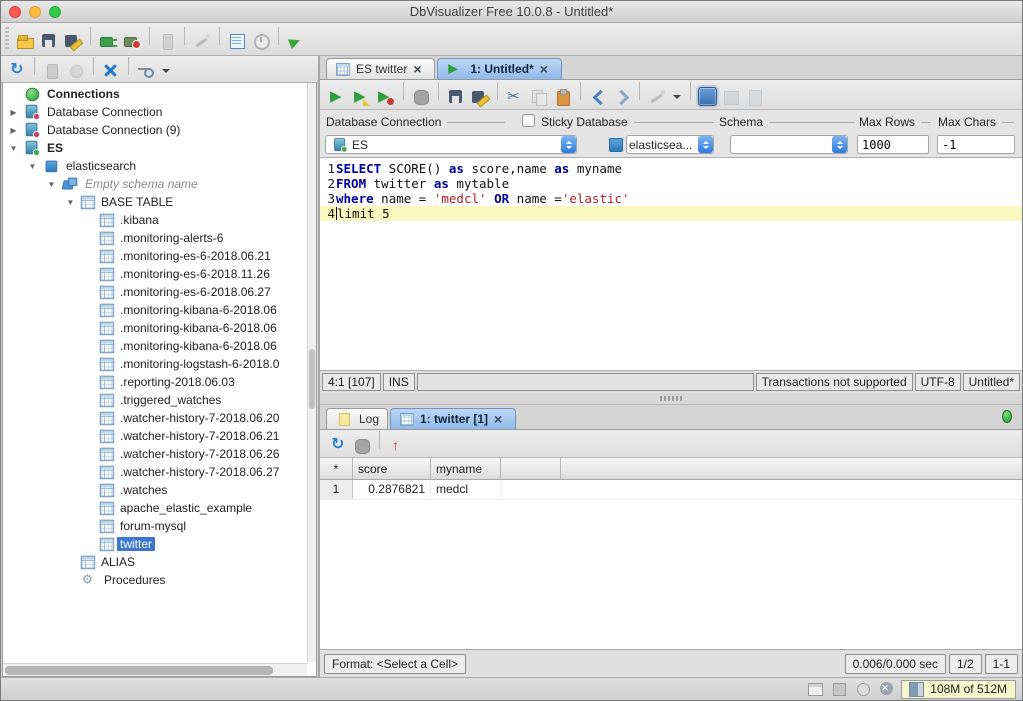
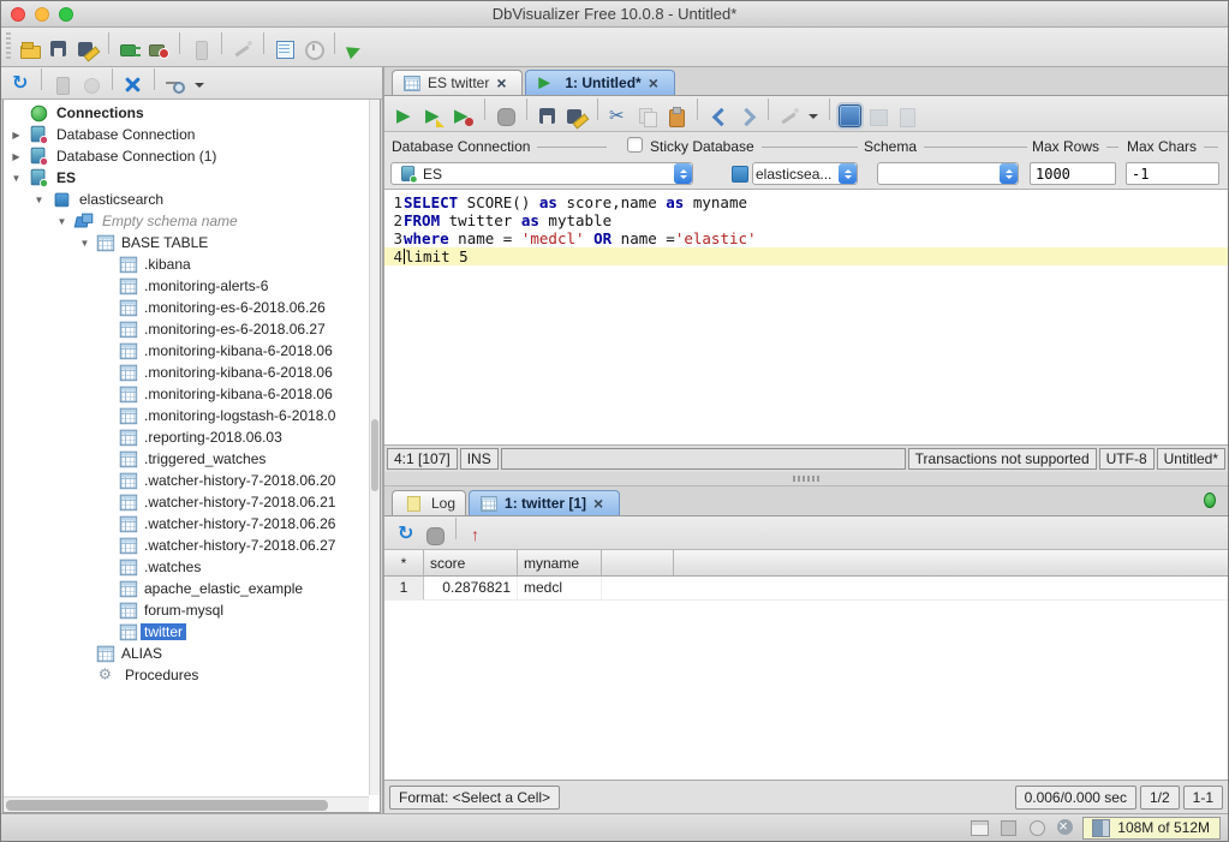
  DbVisualizer Free 10.0.8 - Untitled*
  Connections
  ▶
  Database Connection
  ▶
- Database Connection (9)
+ Database Connection (1)
  ▼
  ES
  ▼
  elasticsearch
  ▼
  Empty schema name
  ▼
  BASE TABLE
  .kibana
  .monitoring-alerts-6
- .monitoring-es-6-2018.06.21
- .monitoring-es-6-2018.11.26
+ .monitoring-es-6-2018.06.26
  .monitoring-es-6-2018.06.27
  .monitoring-kibana-6-2018.06
  .monitoring-kibana-6-2018.06
  .monitoring-kibana-6-2018.06
  .monitoring-logstash-6-2018.0
  .reporting-2018.06.03
  .triggered_watches
  .watcher-history-7-2018.06.20
  .watcher-history-7-2018.06.21
  .watcher-history-7-2018.06.26
  .watcher-history-7-2018.06.27
  .watches
  apache_elastic_example
  forum-mysql
  twitter
  ALIAS
  Procedures
  ES twitter
  1: Untitled*
  Database Connection
  Sticky Database
  Schema
  Max Rows
  Max Chars
  ES
  elasticsea...
  1000
  -1
  1
  SELECT
  SCORE()
  as
  score,name
  as
  myname
  2
  FROM
  twitter
  as
  mytable
  3
  where
  name =
  'medcl'
  OR
  name =
  'elastic'
  4
  limit 5
  4:1 [107]
  INS
  Transactions not supported
  UTF-8
  Untitled*
  Log
  1: twitter [1]
  *
  score
  myname
  1
  0.2876821
  medcl
  Format: <Select a Cell>
  0.006/0.000 sec
  1/2
  1-1
  108M of 512M
